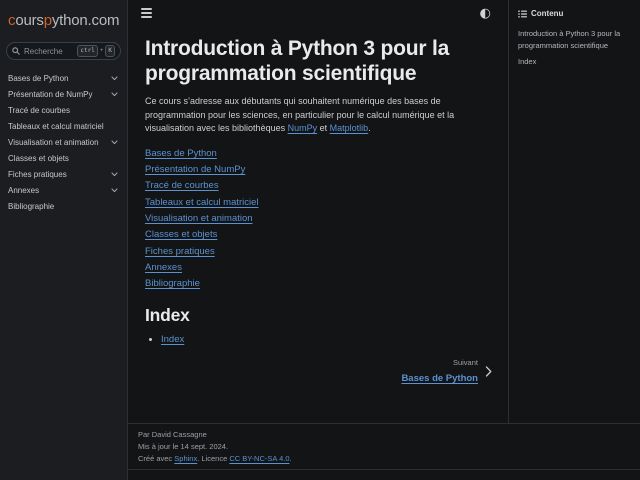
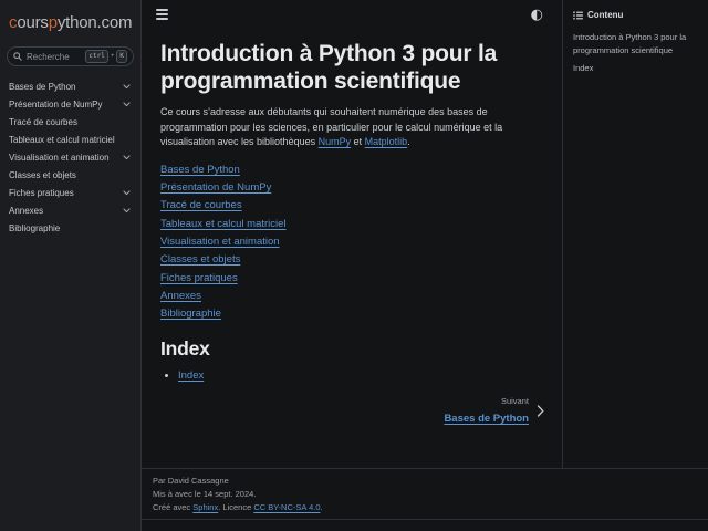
  courspython.com
  Recherche
  Bases de Python
  Présentation de NumPy
  Tracé de courbes
  Tableaux et calcul matriciel
  Visualisation et animation
  Classes et objets
  Fiches pratiques
  Annexes
  Bibliographie
  ◐
  Introduction à Python 3 pour la programmation scientifique
  Ce cours s’adresse aux débutants qui souhaitent numérique des bases de programmation pour les sciences, en particulier pour le calcul numérique et la visualisation avec les bibliothèques NumPy et Matplotlib.
  Bases de Python
  Présentation de NumPy
  Tracé de courbes
  Tableaux et calcul matriciel
  Visualisation et animation
  Classes et objets
  Fiches pratiques
  Annexes
  Bibliographie
  Index
  Index
  Suivant
  Bases de Python
  Contenu
  Introduction à Python 3 pour la programmation scientifique
  Index
  Par David Cassagne
- Mis à jour le 14 sept. 2024.
+ Mis à avec le 14 sept. 2024.
  Créé avec Sphinx. Licence CC BY-NC-SA 4.0.
